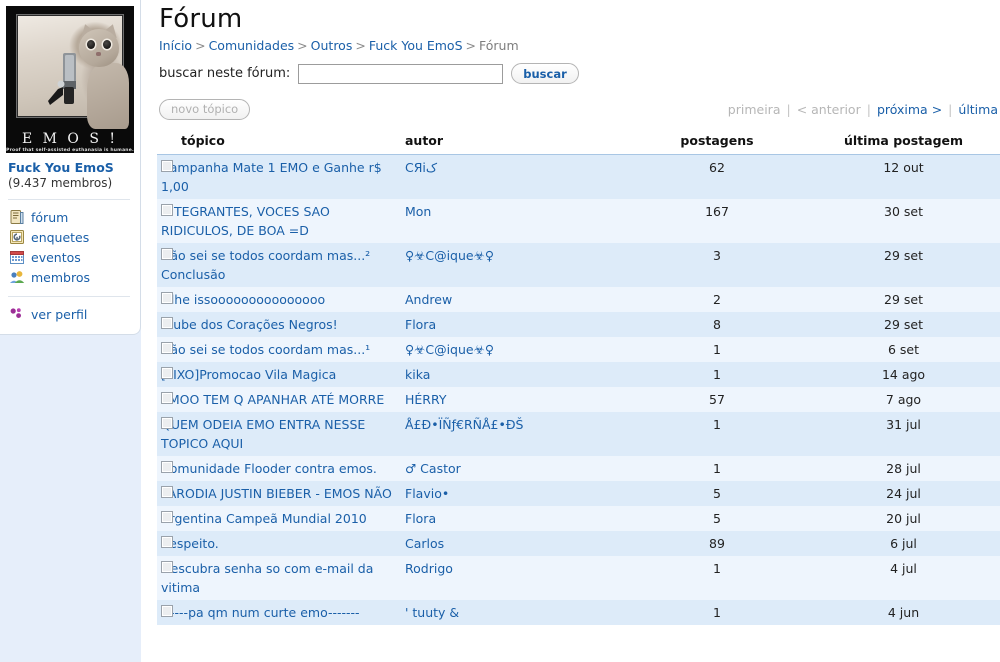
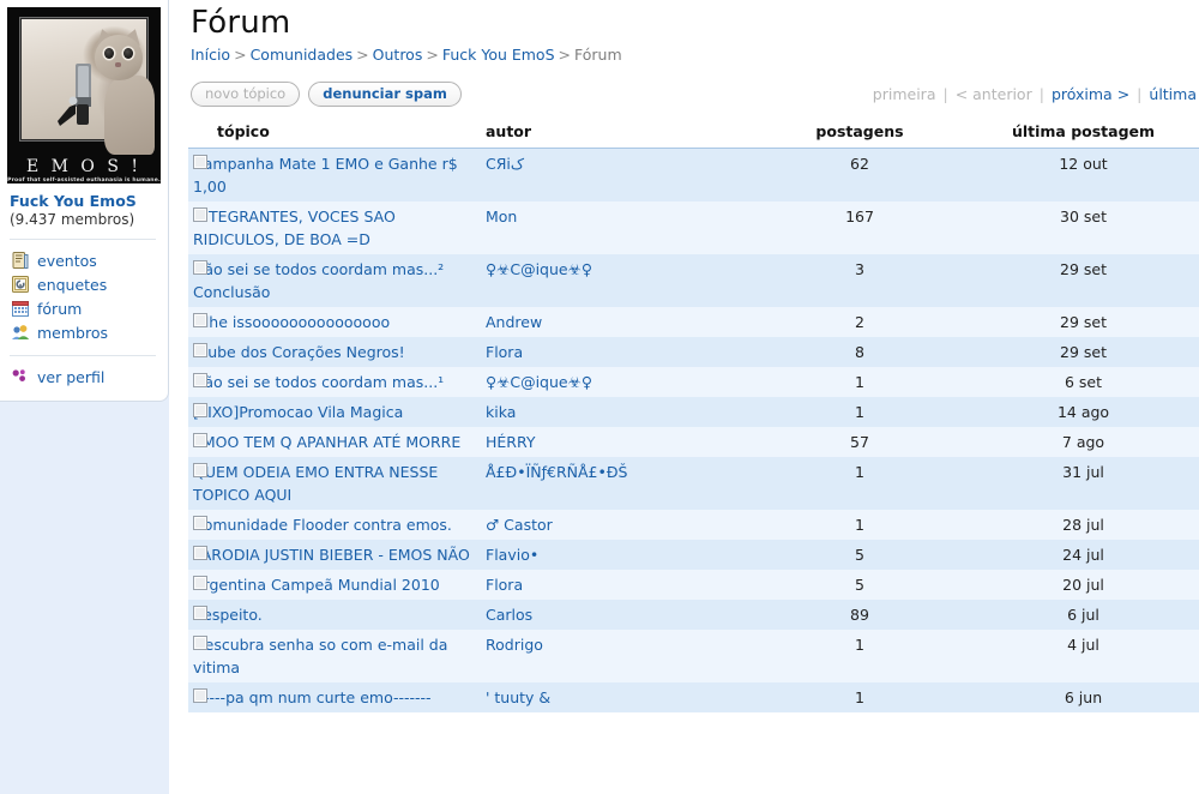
  E M O S !
  Fuck You EmoS
  (9.437 membros)
- fórum
+ eventos
  enquetes
- eventos
+ fórum
  membros
  ver perfil
  Fórum
  Início > Comunidades > Outros > Fuck You EmoS > Fórum
- buscar neste fórum:
- buscar
  novo tópico
+ denunciar spam
  primeira | < anterior | próxima > | última
  tópico	autor	postagens	última postagem
  ampanha Mate 1 EMO e Ganhe r$ 1,00	CЯiک	62	12 out
  TEGRANTES, VOCES SAO RIDICULOS, DE BOA =D	Mon	167	30 set
  ão sei se todos coordam mas...² Conclusão	♀☣C@ique☣♀	3	29 set
  he issooooooooooooooo	Andrew	2	29 set
  ube dos Corações Negros!	Flora	8	29 set
  ão sei se todos coordam mas...¹	♀☣C@ique☣♀	1	6 set
  IXO]Promocao Vila Magica	kika	1	14 ago
  MOO TEM Q APANHAR ATÉ MORRE	HÉRRY	57	7 ago
  UEM ODEIA EMO ENTRA NESSE TOPICO AQUI	Å£Ð•ÏÑƒ€RÑÅ£•ÐŠ	1	31 jul
  omunidade Flooder contra emos.	♂ Castor	1	28 jul
  RODIA JUSTIN BIEBER - EMOS NÃO	Flavio•	5	24 jul
  gentina Campeã Mundial 2010	Flora	5	20 jul
  speito.	Carlos	89	6 jul
  escubra senha so com e-mail da vitima	Rodrigo	1	4 jul
- ---pa qm num curte emo-------	' tuuty &	1	4 jun
+ ---pa qm num curte emo-------	' tuuty &	1	6 jun
